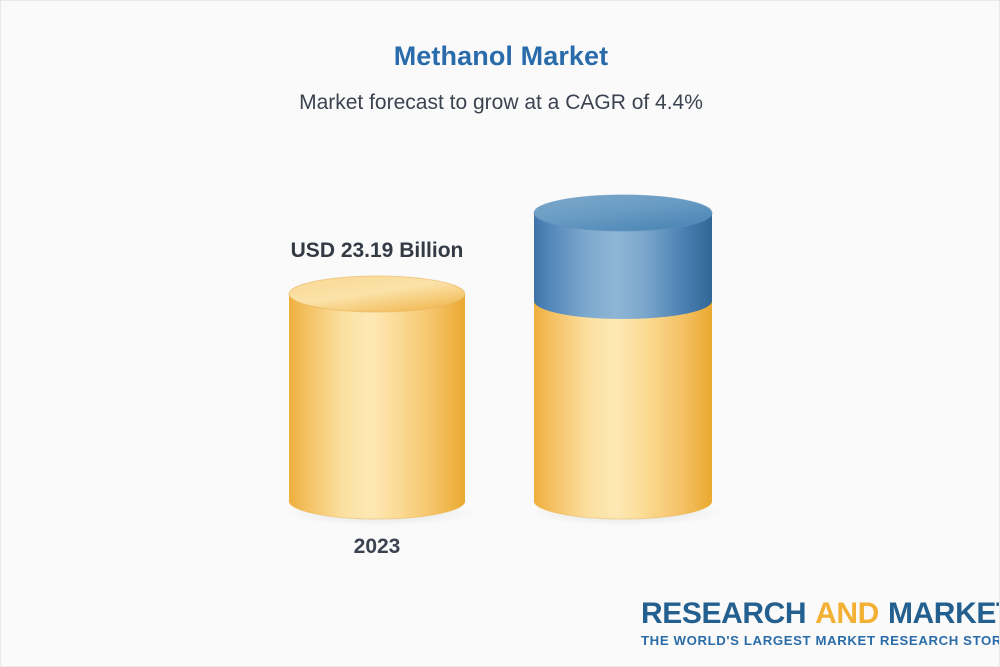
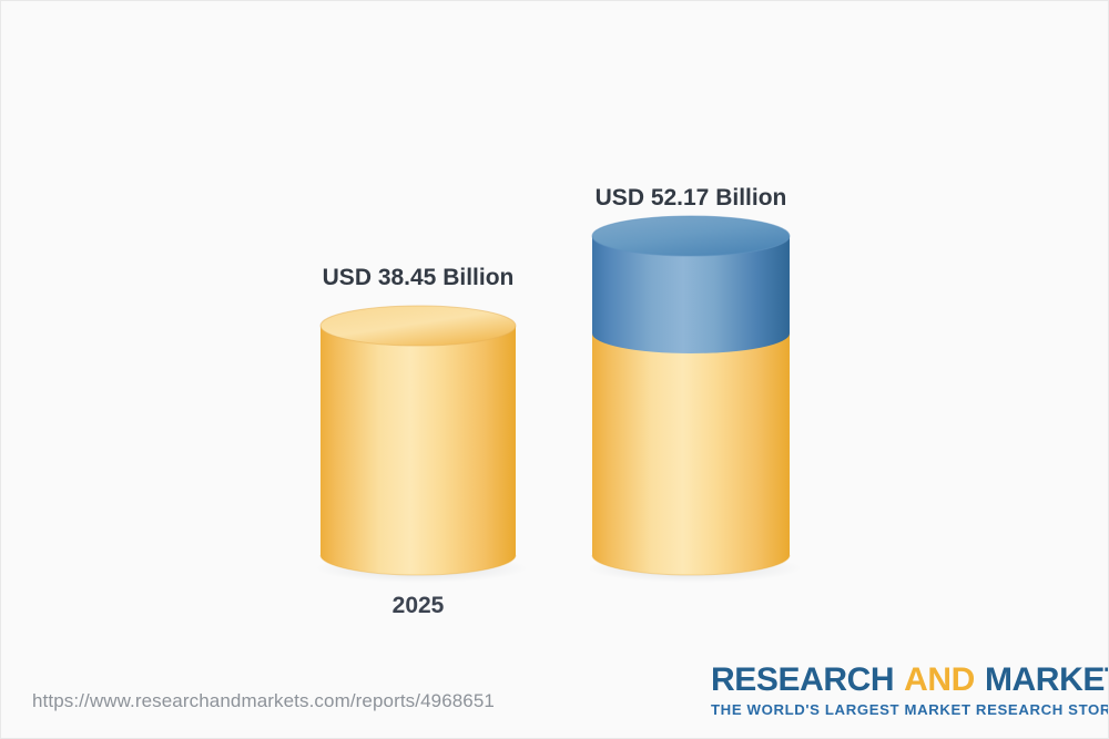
- Methanol Market
- Market forecast to grow at a CAGR of 4.4%
- USD 23.19 Billion
+ USD 38.45 Billion
- 2023
+ 2025
+ USD 52.17 Billion
+ https://www.researchandmarkets.com/reports/4968651
  RESEARCH AND MARKE
  THE WORLD'S LARGEST MARKET RESEARCH STOR
